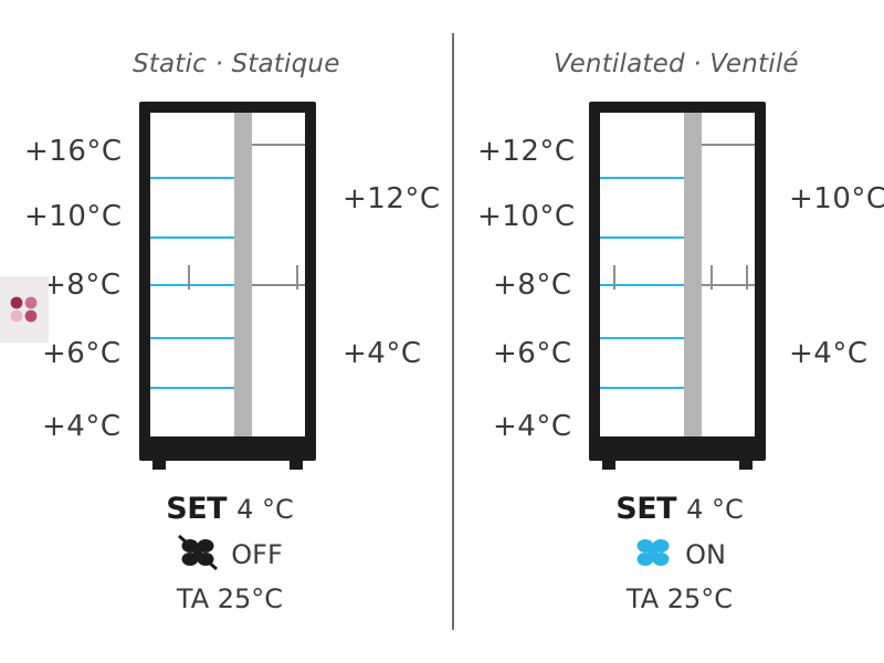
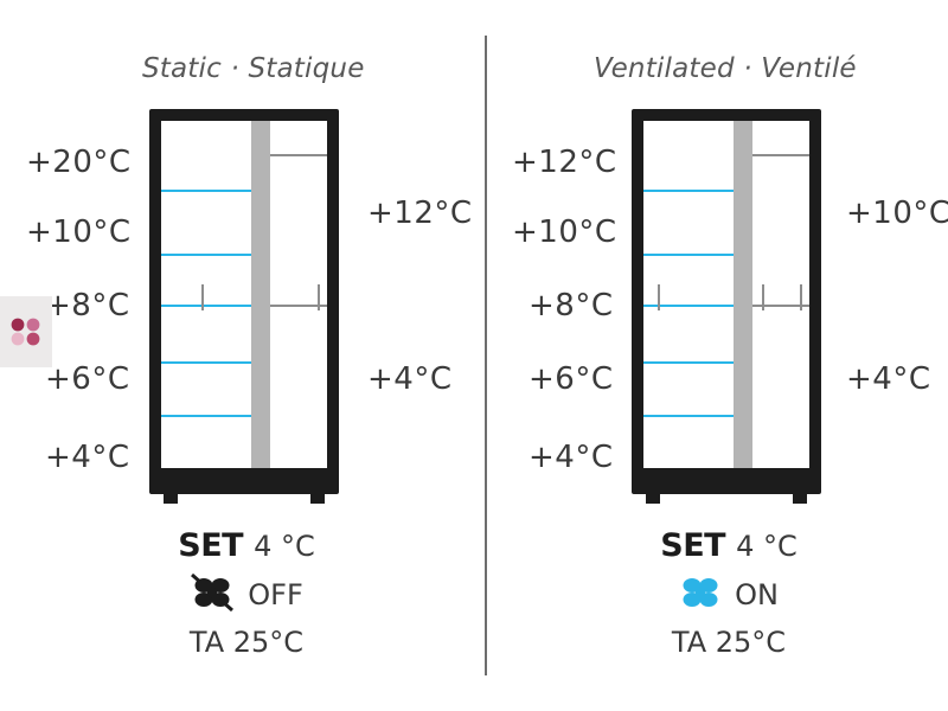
  Static · Statique
- +16°C
+ +20°C
  +10°C
  +8°C
  +6°C
  +4°C
  +12°C
  +4°C
  SET
  4 °C
  OFF
  TA 25°C
  Ventilated · Ventilé
  +12°C
  +10°C
  +8°C
  +6°C
  +4°C
  +10°C
  +4°C
  SET
  4 °C
  ON
  TA 25°C
